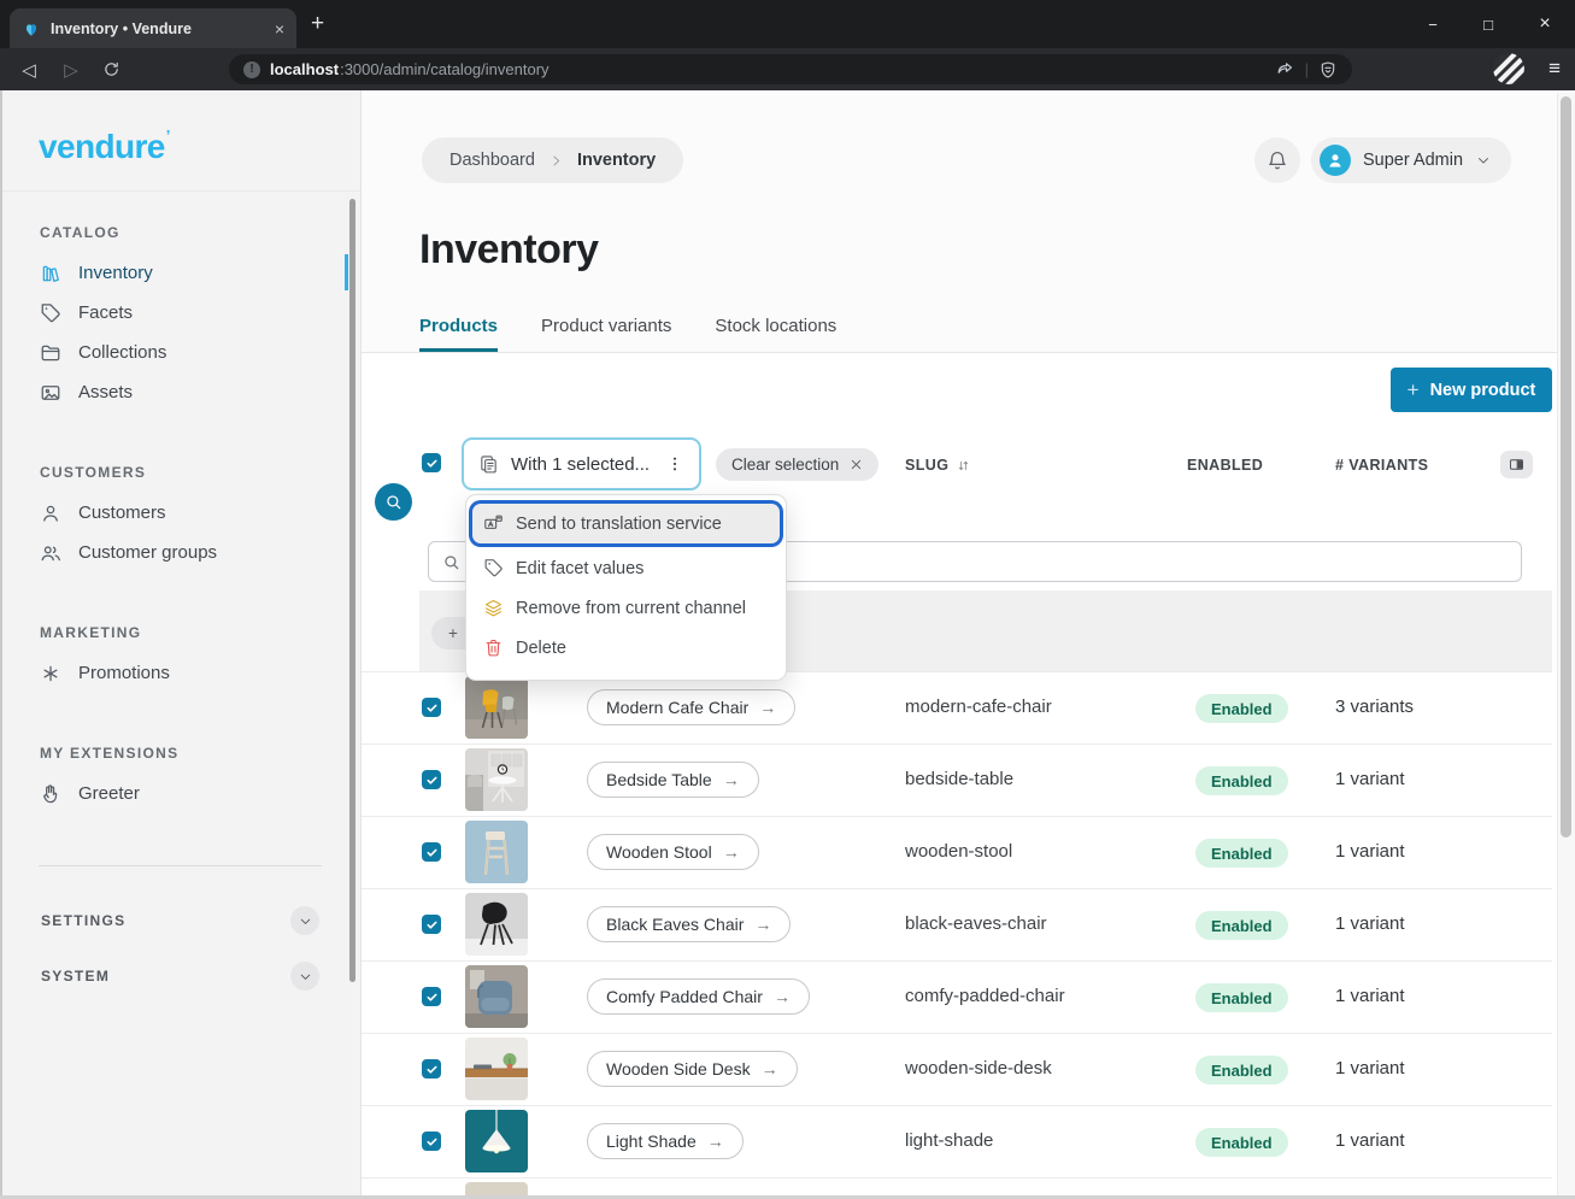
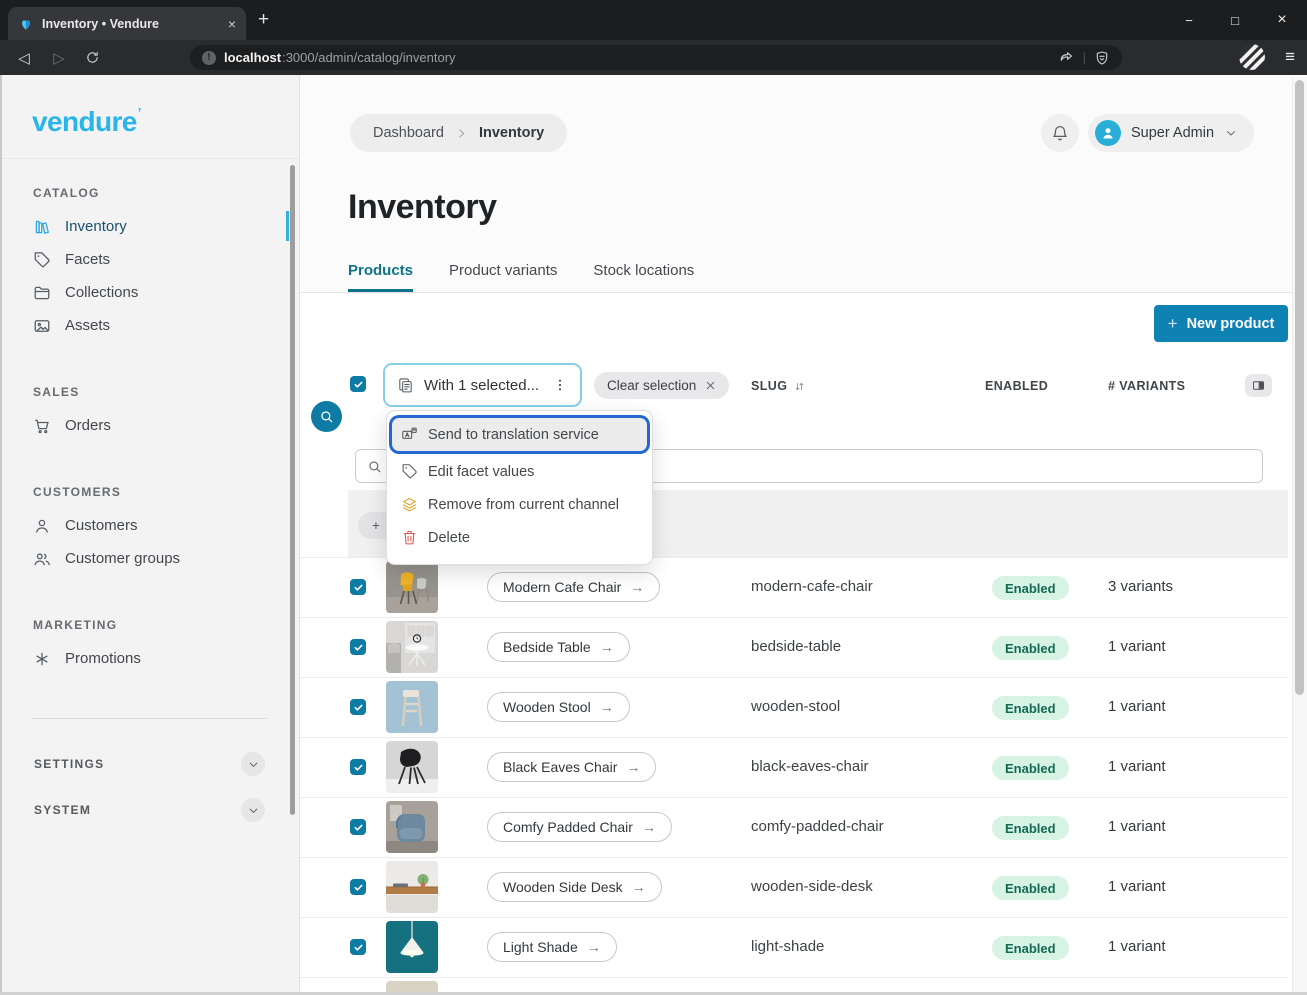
  Inventory • Vendure
  ×
  +
  −
  □
  ×
  ◁
  ▷
  !
  localhost
  :3000/admin/catalog/inventory
  |
  ≡
  vendure’
  CATALOG
  Inventory
  Facets
  Collections
  Assets
+ SALES
+ Orders
  CUSTOMERS
  Customers
  Customer groups
  MARKETING
  Promotions
- MY EXTENSIONS
- Greeter
  SETTINGS
  SYSTEM
  Dashboard
  Inventory
  Super Admin
  Inventory
  Products
  Product variants
  Stock locations
  +
  New product
  With 1 selected...
  Clear selection
  SLUG
  ENABLED
  # VARIANTS
  +
  Send to translation service
  Edit facet values
  Remove from current channel
  Delete
  Modern Cafe Chair
  →
  modern-cafe-chair
  Enabled
  3 variants
  Bedside Table
  →
  bedside-table
  Enabled
  1 variant
  Wooden Stool
  →
  wooden-stool
  Enabled
  1 variant
  Black Eaves Chair
  →
  black-eaves-chair
  Enabled
  1 variant
  Comfy Padded Chair
  →
  comfy-padded-chair
  Enabled
  1 variant
  Wooden Side Desk
  →
  wooden-side-desk
  Enabled
  1 variant
  Light Shade
  →
  light-shade
  Enabled
  1 variant
